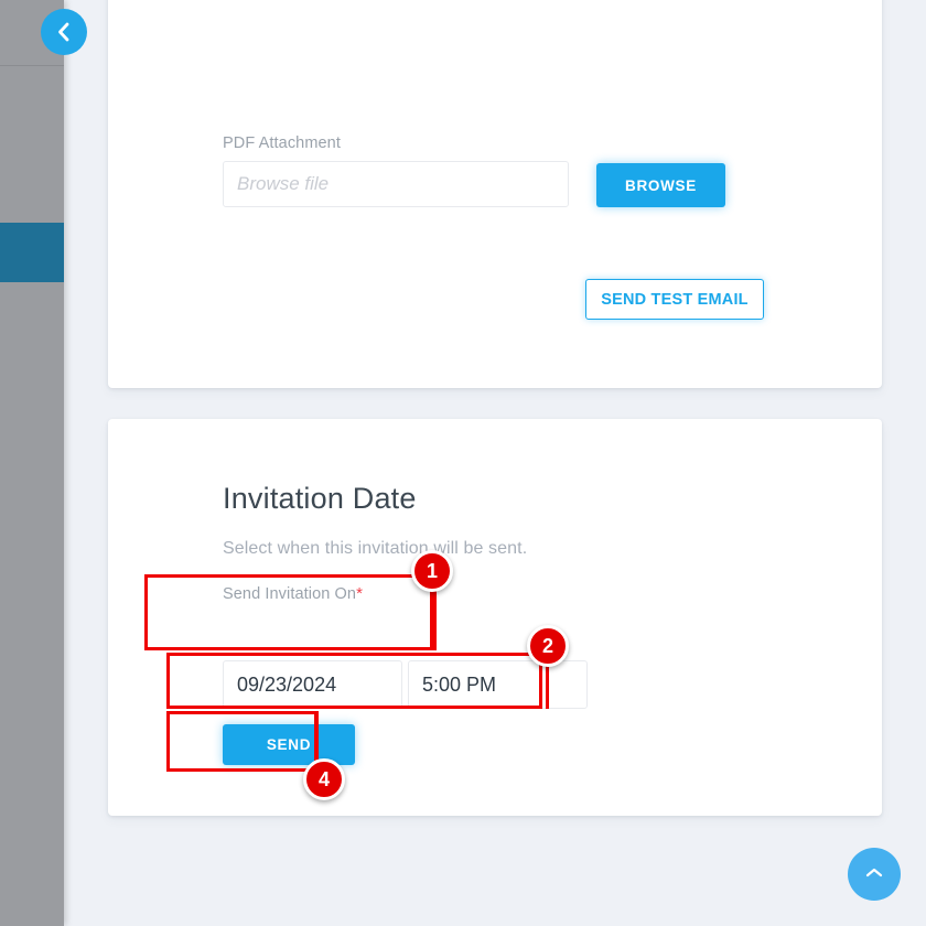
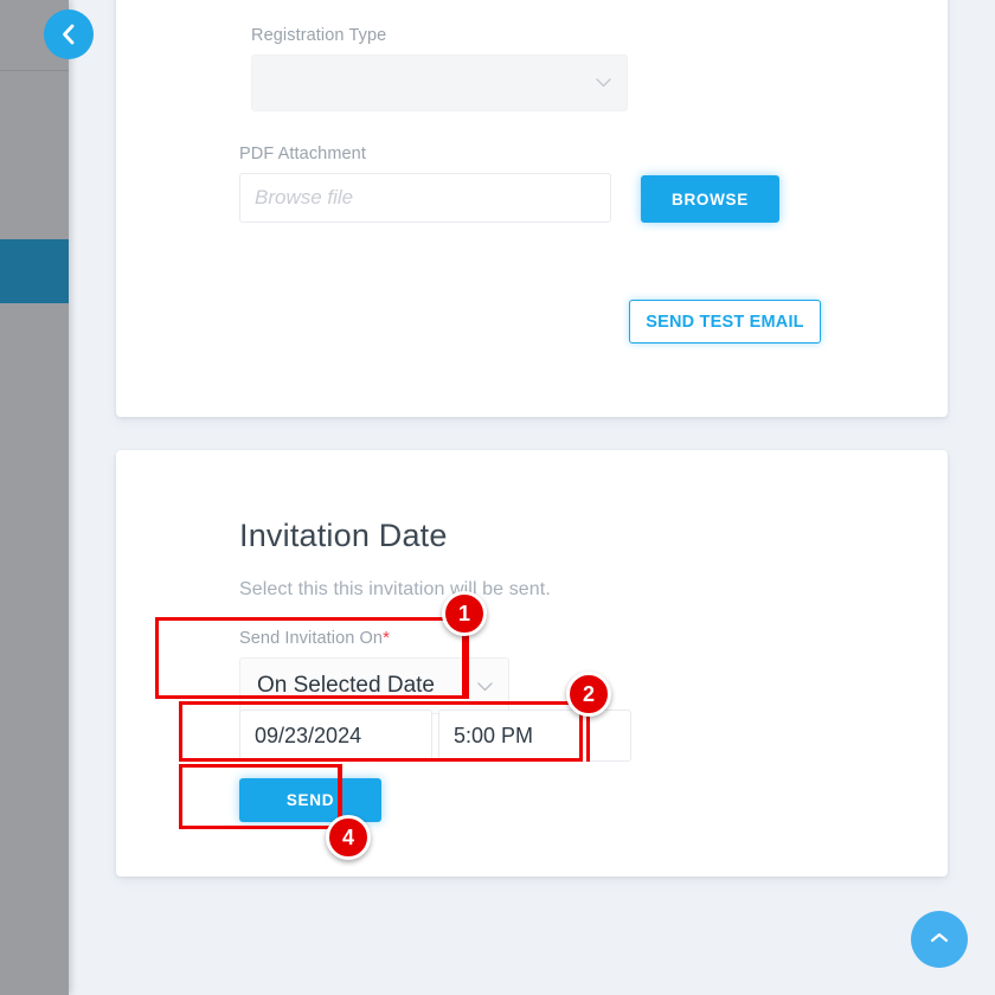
+ Registration Type
  PDF Attachment
  Browse file
  BROWSE
  SEND TEST EMAIL
  Invitation Date
- Select when this invitation will be sent.
+ Select this this invitation will be sent.
  Send Invitation On*
+ On Selected Date
  09/23/2024
  5:00 PM
  SEND
  1
  2
  4
